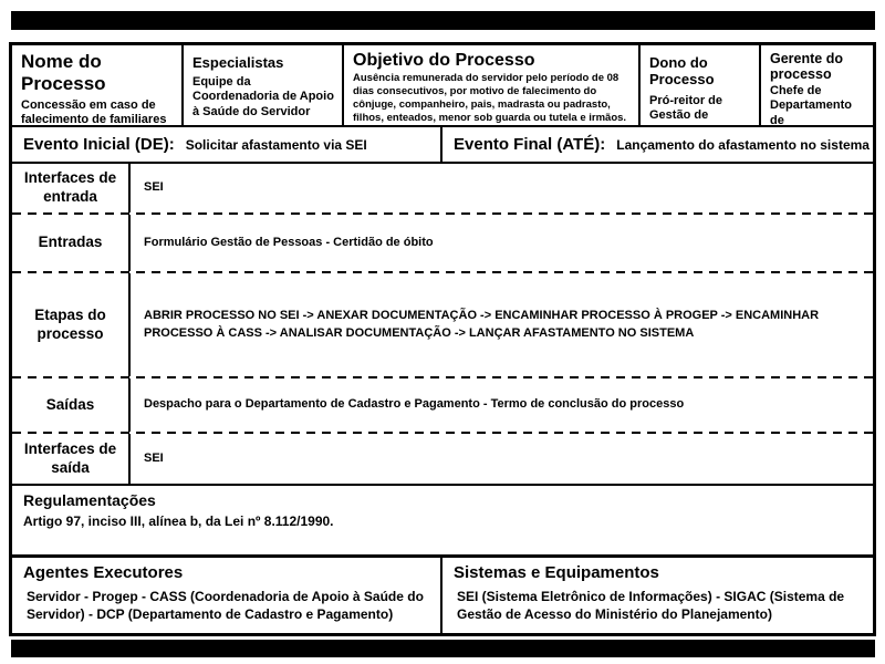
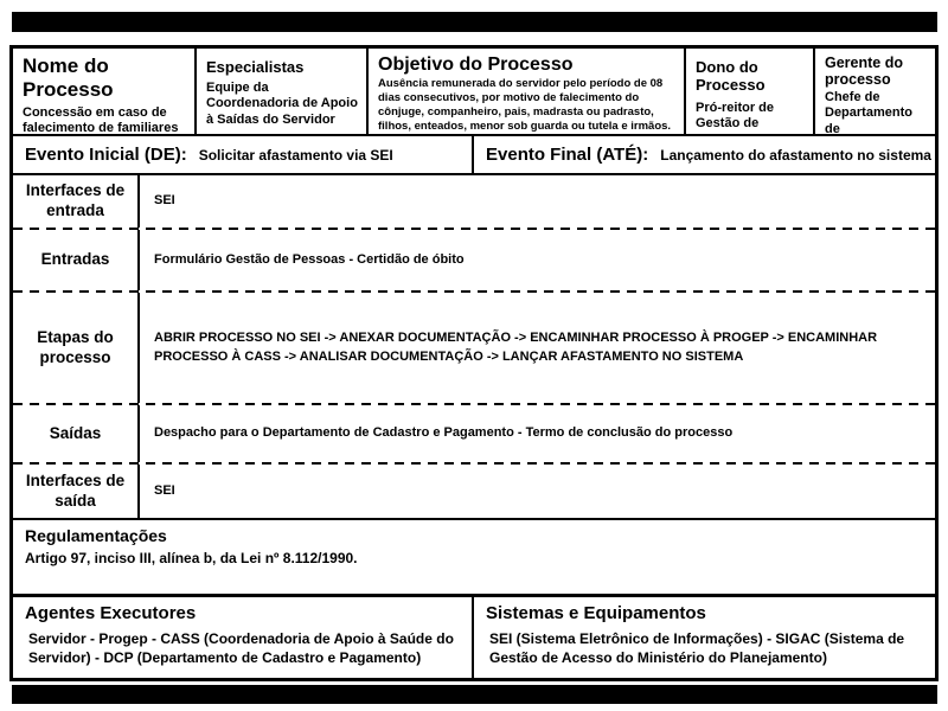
  Nome do Processo
  Concessão em caso de falecimento de familiares
  Especialistas
- Equipe da Coordenadoria de Apoio à Saúde do Servidor
+ Equipe da Coordenadoria de Apoio à Saídas do Servidor
  Objetivo do Processo
  Ausência remunerada do servidor pelo período de 08 dias consecutivos, por motivo de falecimento do cônjuge, companheiro, pais, madrasta ou padrasto, filhos, enteados, menor sob guarda ou tutela e irmãos.
  Dono do Processo
  Pró-reitor de Gestão de
  Gerente do processo
  Evento Inicial (DE):
  Solicitar afastamento via SEI
  Evento Final (ATÉ):
  Lançamento do afastamento no sistema
  Interfaces de entrada
  SEI
  Entradas
  Formulário Gestão de Pessoas - Certidão de óbito
  Etapas do processo
  ABRIR PROCESSO NO SEI -> ANEXAR DOCUMENTAÇÃO -> ENCAMINHAR PROCESSO À PROGEP -> ENCAMINHAR PROCESSO À CASS -> ANALISAR DOCUMENTAÇÃO -> LANÇAR AFASTAMENTO NO SISTEMA
  Saídas
  Despacho para o Departamento de Cadastro e Pagamento - Termo de conclusão do processo
  Interfaces de saída
  SEI
  Regulamentações
  Artigo 97, inciso III, alínea b, da Lei nº 8.112/1990.
  Agentes Executores
  Servidor - Progep - CASS (Coordenadoria de Apoio à Saúde do Servidor) - DCP (Departamento de Cadastro e Pagamento)
  Sistemas e Equipamentos
  SEI (Sistema Eletrônico de Informações) - SIGAC (Sistema de Gestão de Acesso do Ministério do Planejamento)
